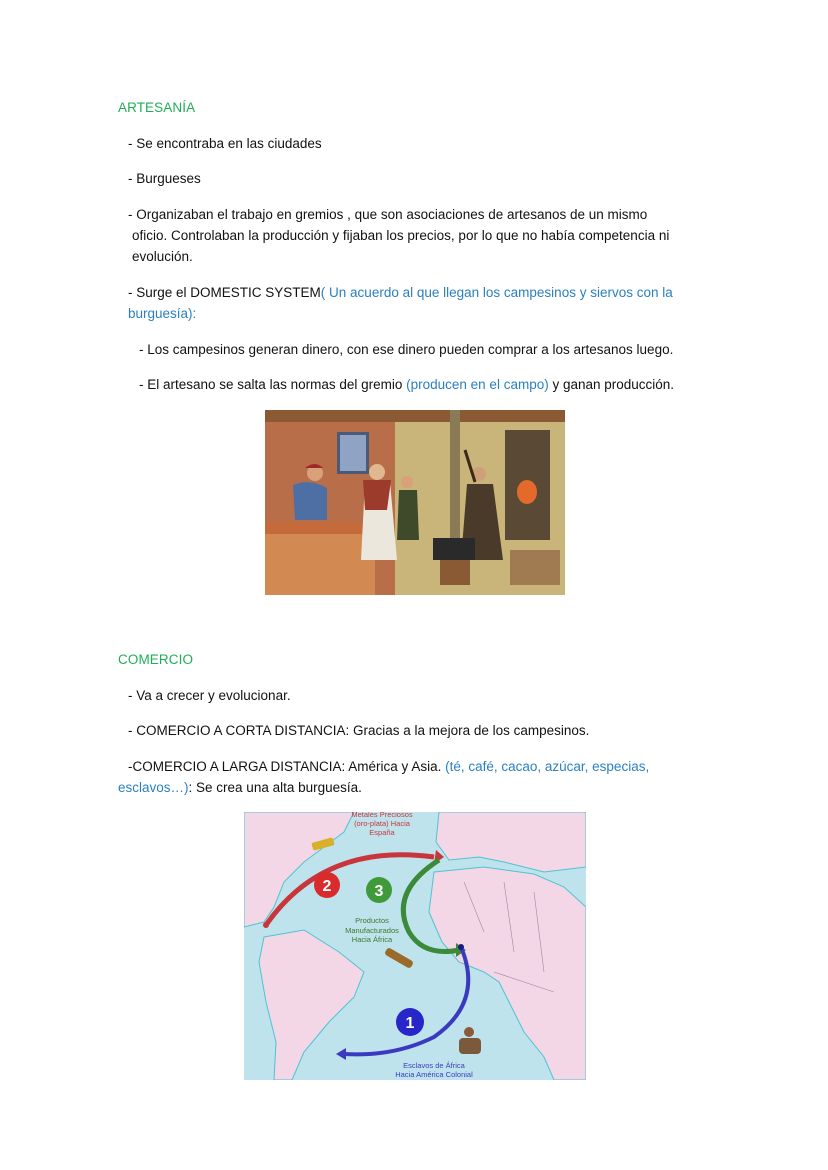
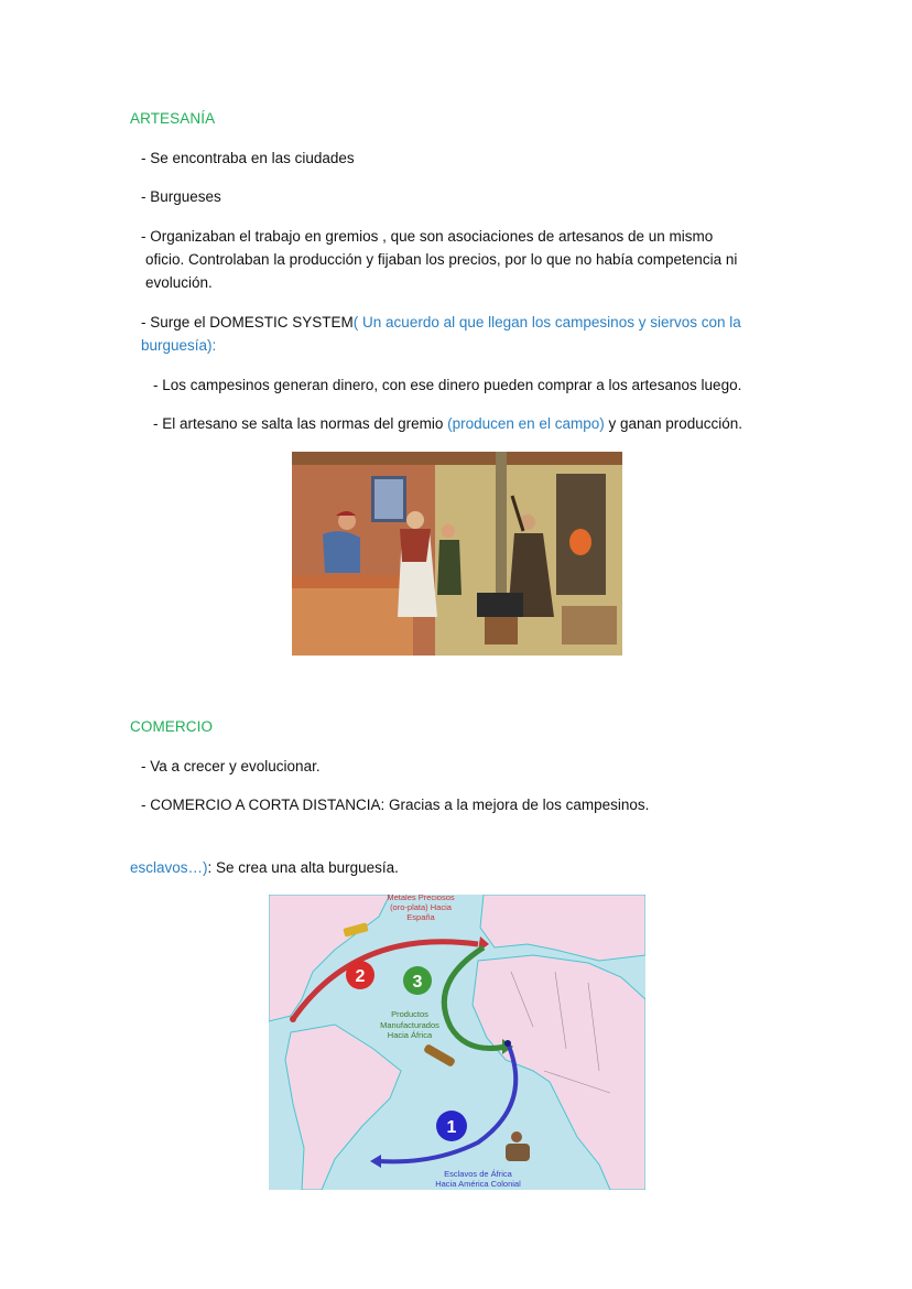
  ARTESANÍA
  - Se encontraba en las ciudades
  - Burgueses
  - Organizaban el trabajo en gremios , que son asociaciones de artesanos de un mismo
  oficio. Controlaban la producción y fijaban los precios, por lo que no había competencia ni
  evolución.
  - Surge el DOMESTIC SYSTEM( Un acuerdo al que llegan los campesinos y siervos con la
  burguesía):
  - Los campesinos generan dinero, con ese dinero pueden comprar a los artesanos luego.
  - El artesano se salta las normas del gremio (producen en el campo) y ganan producción.
  COMERCIO
  - Va a crecer y evolucionar.
  - COMERCIO A CORTA DISTANCIA: Gracias a la mejora de los campesinos.
- -COMERCIO A LARGA DISTANCIA: América y Asia. (té, café, cacao, azúcar, especias,
  esclavos…): Se crea una alta burguesía.
  2
  3
  1
  Metales Preciosos
  (oro-plata) Hacia
  España
  Productos
  Manufacturados
  Hacia África
  Esclavos de África
  Hacia América Colonial
